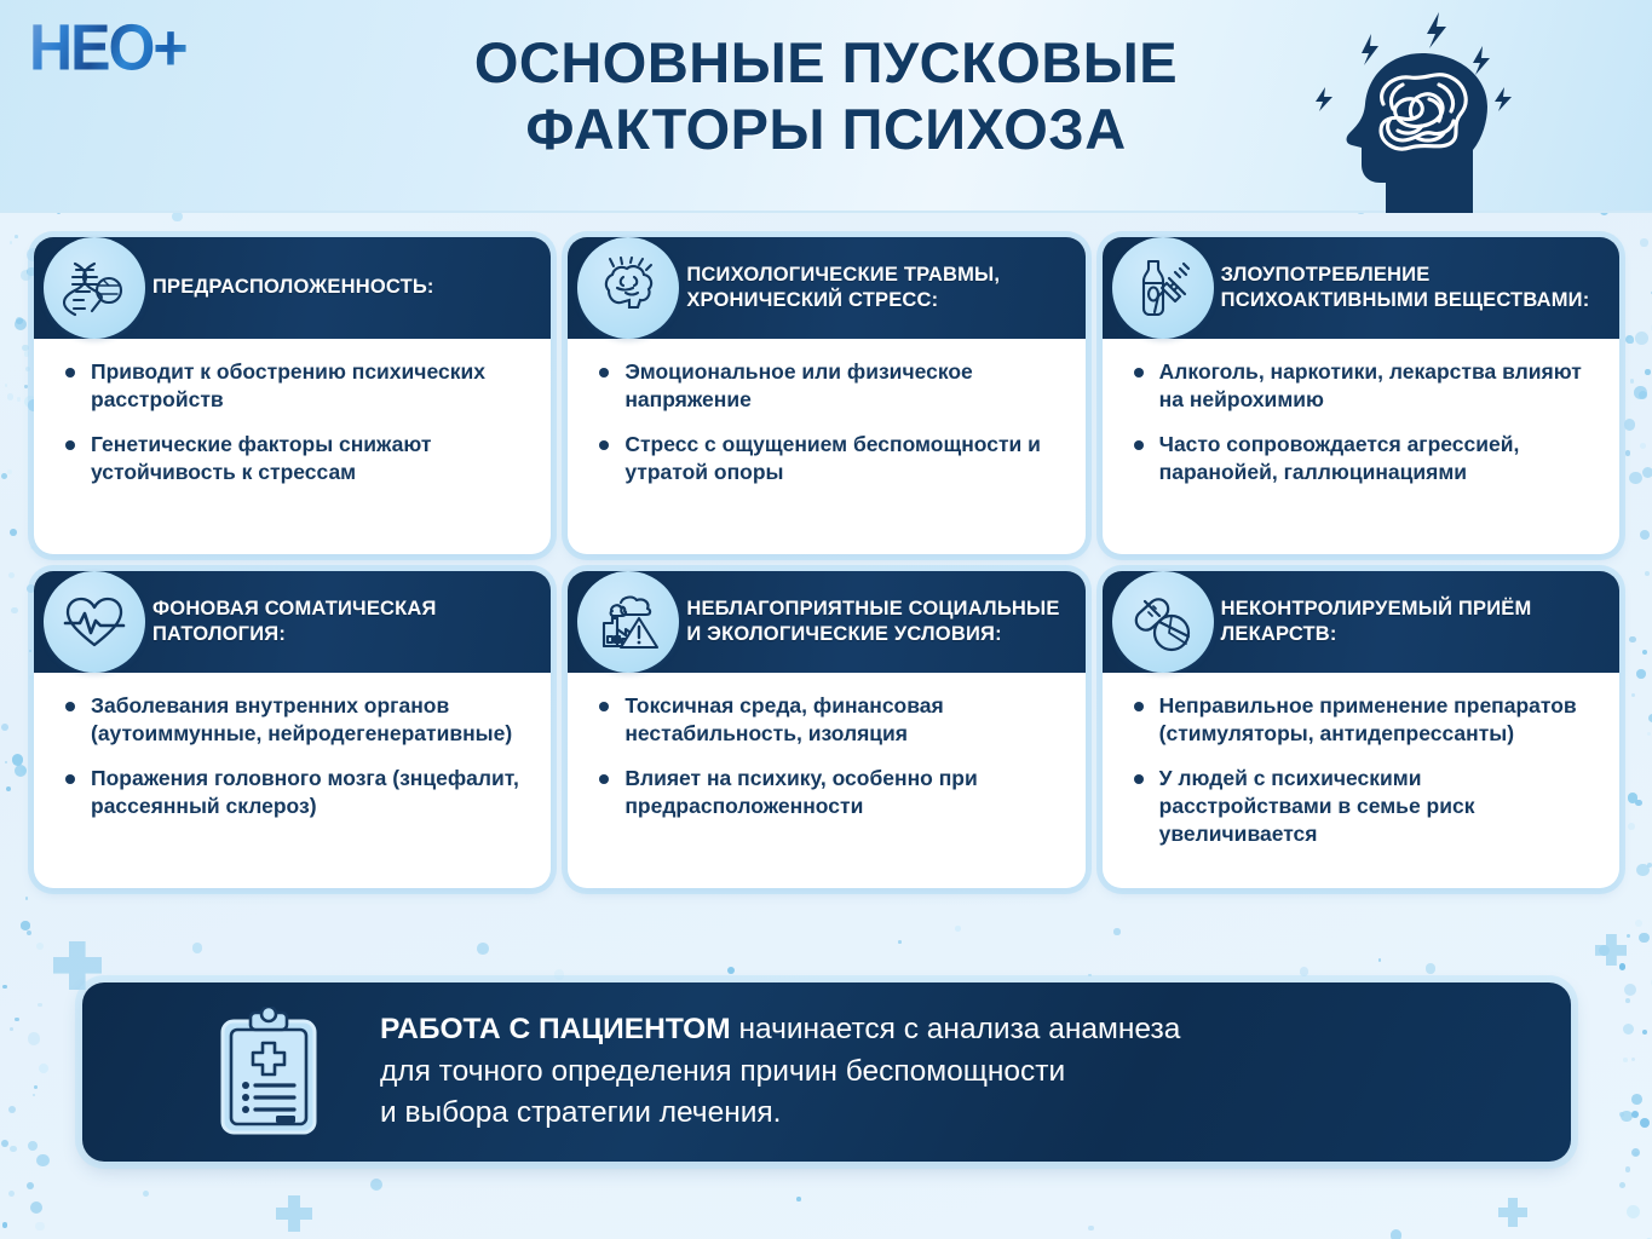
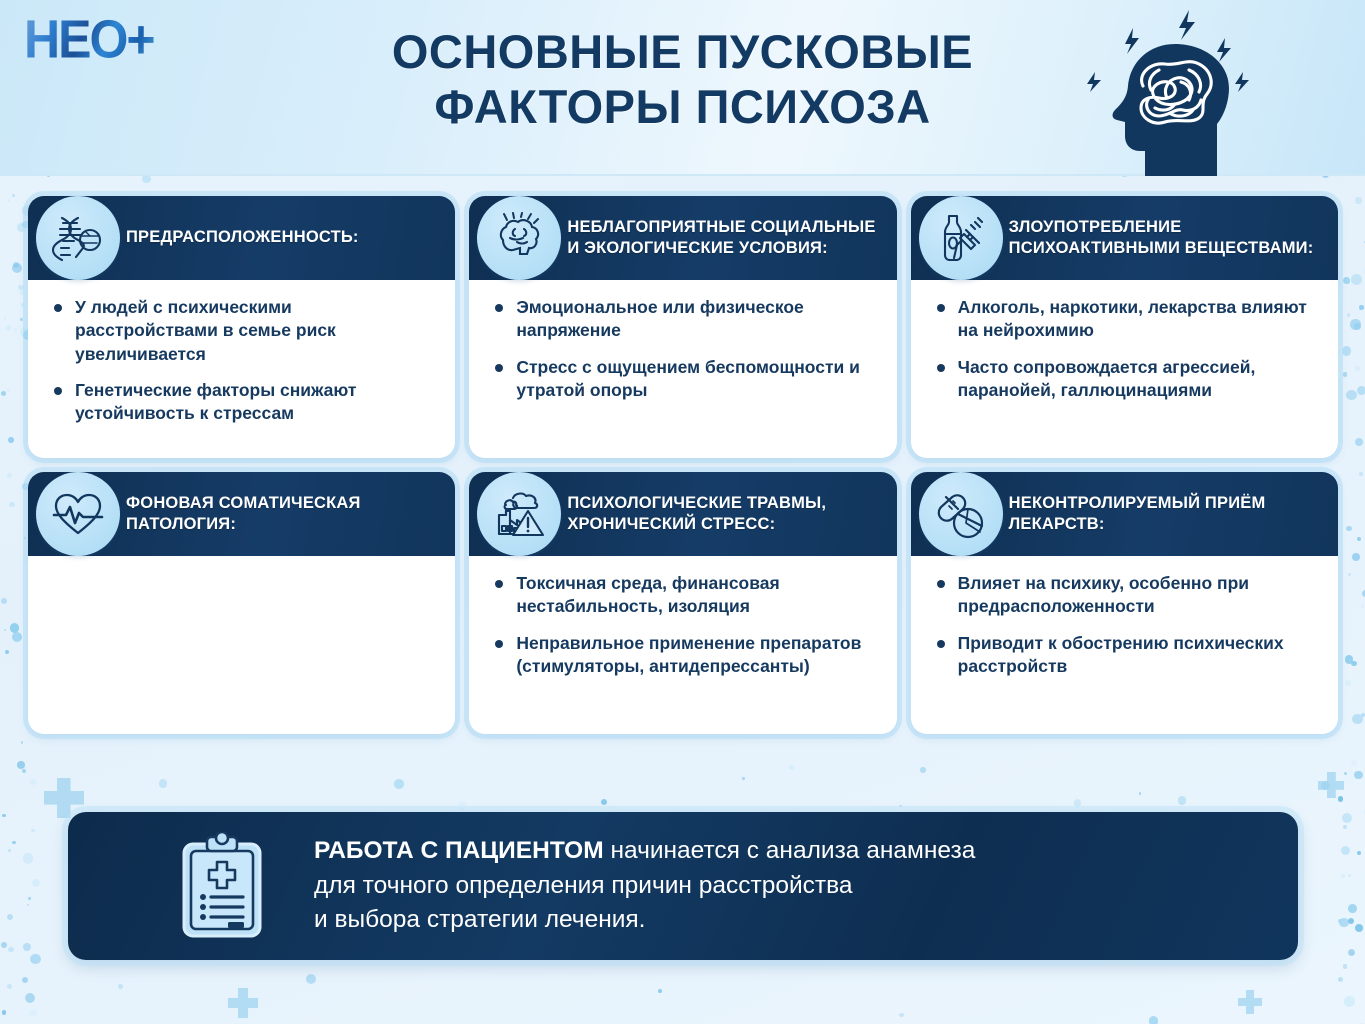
  НЕО+
  ОСНОВНЫЕ ПУСКОВЫЕ
  ФАКТОРЫ ПСИХОЗА
  ПРЕДРАСПОЛОЖЕННОСТЬ:
- Приводит к обострению психических расстройств
+ У людей с психическими расстройствами в семье риск увеличивается
  Генетические факторы снижают устойчивость к стрессам
- ПСИХОЛОГИЧЕСКИЕ ТРАВМЫ, ХРОНИЧЕСКИЙ СТРЕСС:
+ НЕБЛАГОПРИЯТНЫЕ СОЦИАЛЬНЫЕ И ЭКОЛОГИЧЕСКИЕ УСЛОВИЯ:
  Эмоциональное или физическое напряжение
  Стресс с ощущением беспомощности и утратой опоры
  ЗЛОУПОТРЕБЛЕНИЕ ПСИХОАКТИВНЫМИ ВЕЩЕСТВАМИ:
  Алкоголь, наркотики, лекарства влияют на нейрохимию
  Часто сопровождается агрессией, паранойей, галлюцинациями
  ФОНОВАЯ СОМАТИЧЕСКАЯ ПАТОЛОГИЯ:
- Заболевания внутренних органов (аутоиммунные, нейродегенеративные)
- Поражения головного мозга (знцефалит, рассеянный склероз)
- НЕБЛАГОПРИЯТНЫЕ СОЦИАЛЬНЫЕ И ЭКОЛОГИЧЕСКИЕ УСЛОВИЯ:
+ ПСИХОЛОГИЧЕСКИЕ ТРАВМЫ, ХРОНИЧЕСКИЙ СТРЕСС:
  Токсичная среда, финансовая нестабильность, изоляция
- Влияет на психику, особенно при предрасположенности
+ Неправильное применение препаратов (стимуляторы, антидепрессанты)
  НЕКОНТРОЛИРУЕМЫЙ ПРИЁМ ЛЕКАРСТВ:
- Неправильное применение препаратов (стимуляторы, антидепрессанты)
+ Влияет на психику, особенно при предрасположенности
- У людей с психическими расстройствами в семье риск увеличивается
+ Приводит к обострению психических расстройств
  РАБОТА С ПАЦИЕНТОМ начинается с анализа анамнеза
- для точного определения причин беспомощности
+ для точного определения причин расстройства
  и выбора стратегии лечения.
